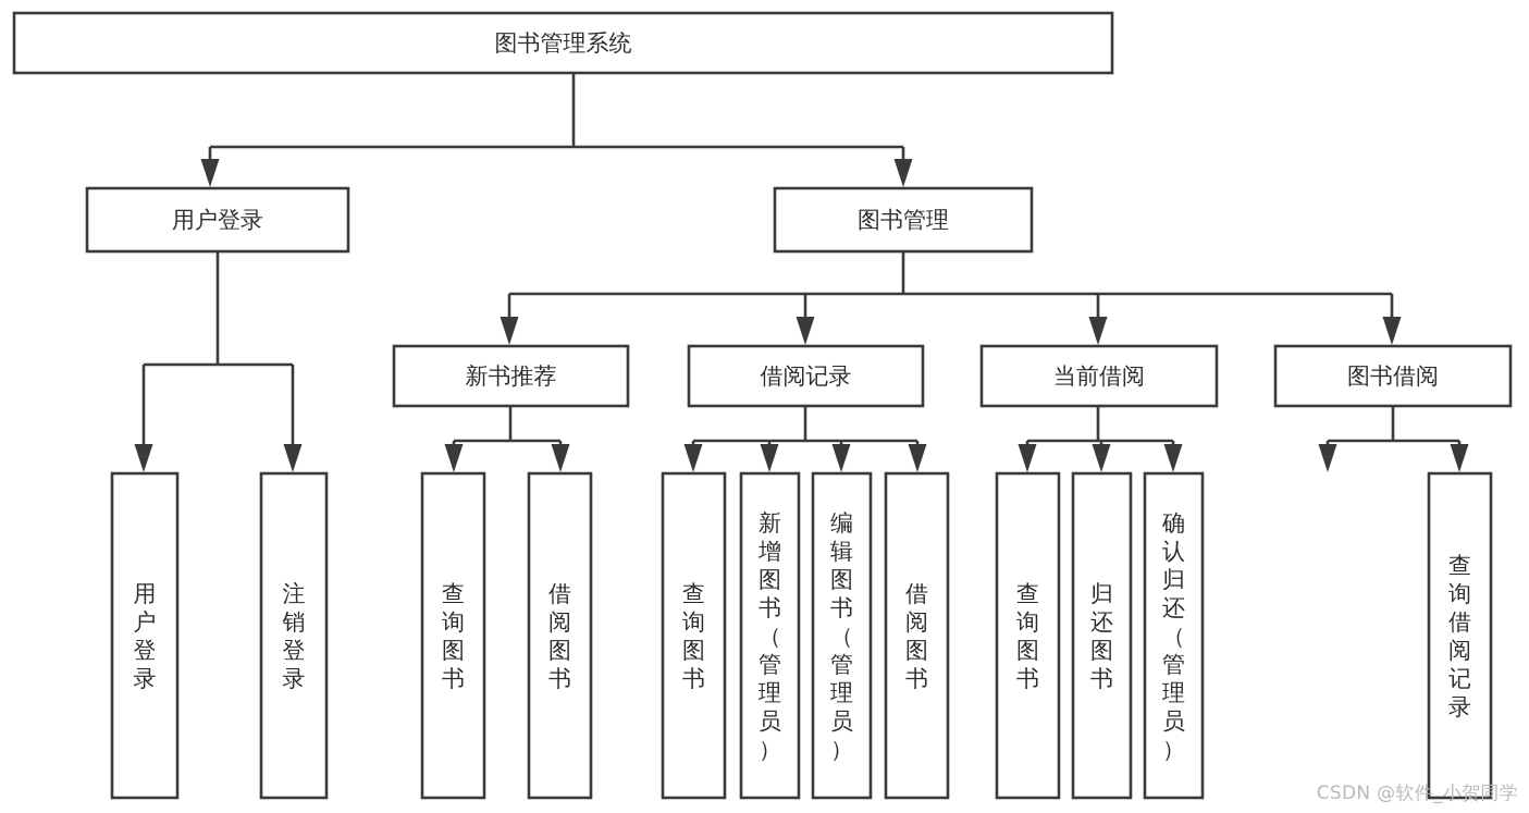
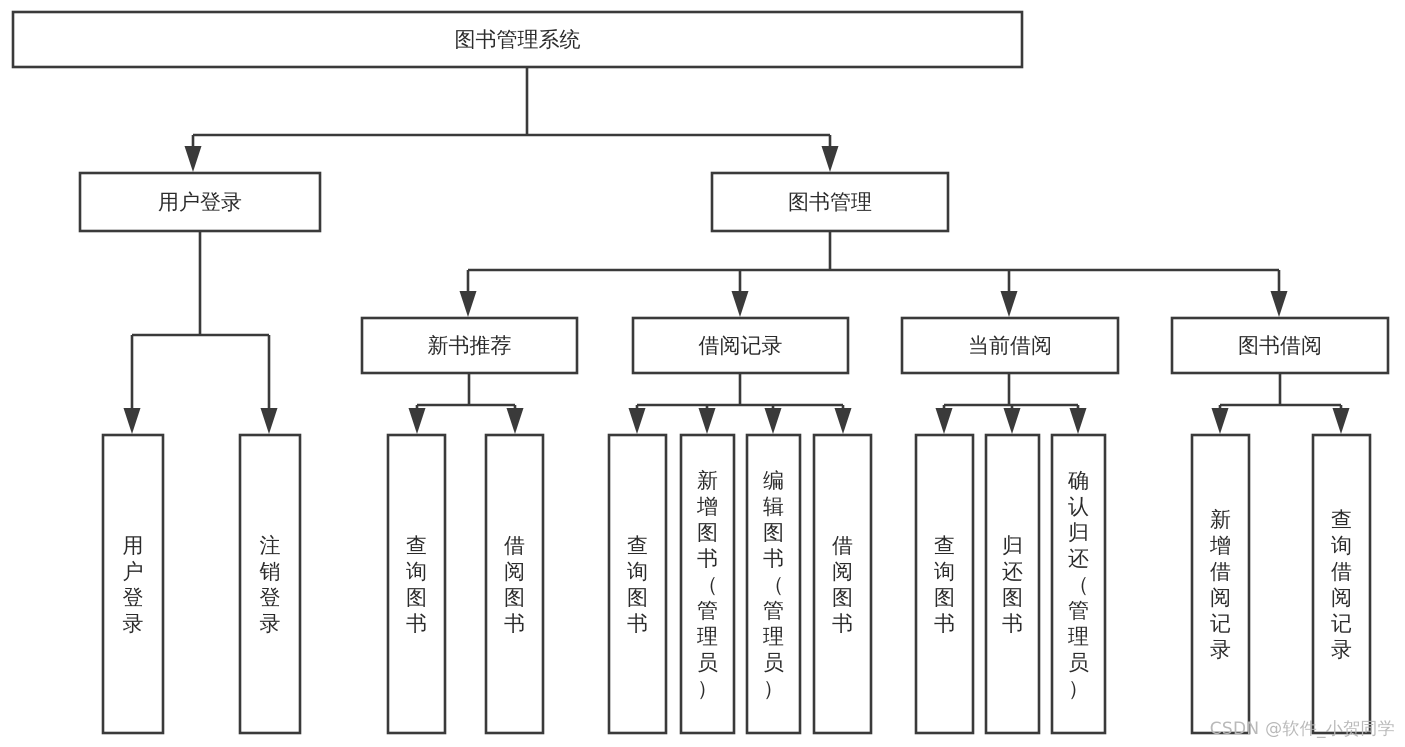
  图书管理系统
  用户登录
  图书管理
  新书推荐
  借阅记录
  当前借阅
  图书借阅
  用户登录
  注销登录
  查询图书
  借阅图书
  查询图书
  新增图书（管理员）
  编辑图书（管理员）
  借阅图书
  查询图书
  归还图书
  确认归还（管理员）
+ 新增借阅记录
  查询借阅记录
  CSDN @软件_小贺同学
